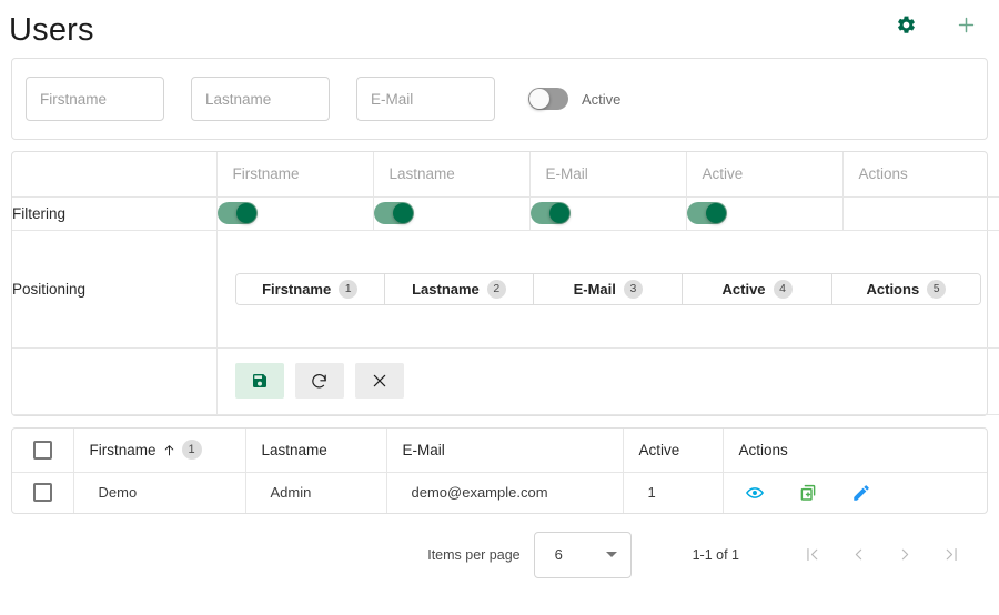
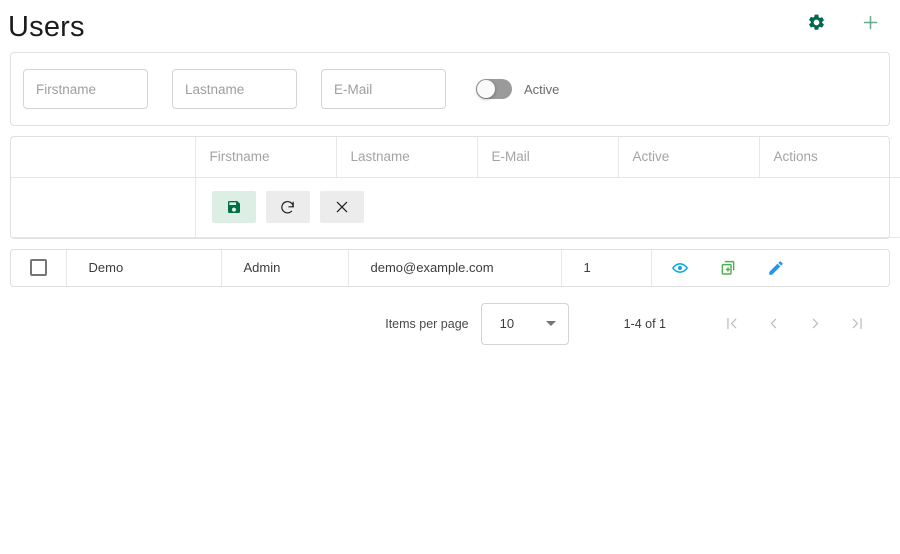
  Users
  Firstname
  Lastname
  E-Mail
  Active
  	Firstname	Lastname	E-Mail	Active	Actions
- Filtering
- Positioning	Firstname 1 Lastname 2 E-Mail 3 Active 4 Actions 5
- 	Firstname 1	Lastname	E-Mail	Active	Actions
  	Demo	Admin	demo@example.com	1
  Items per page
- 6
+ 10
- 1-1 of 1
+ 1-4 of 1
